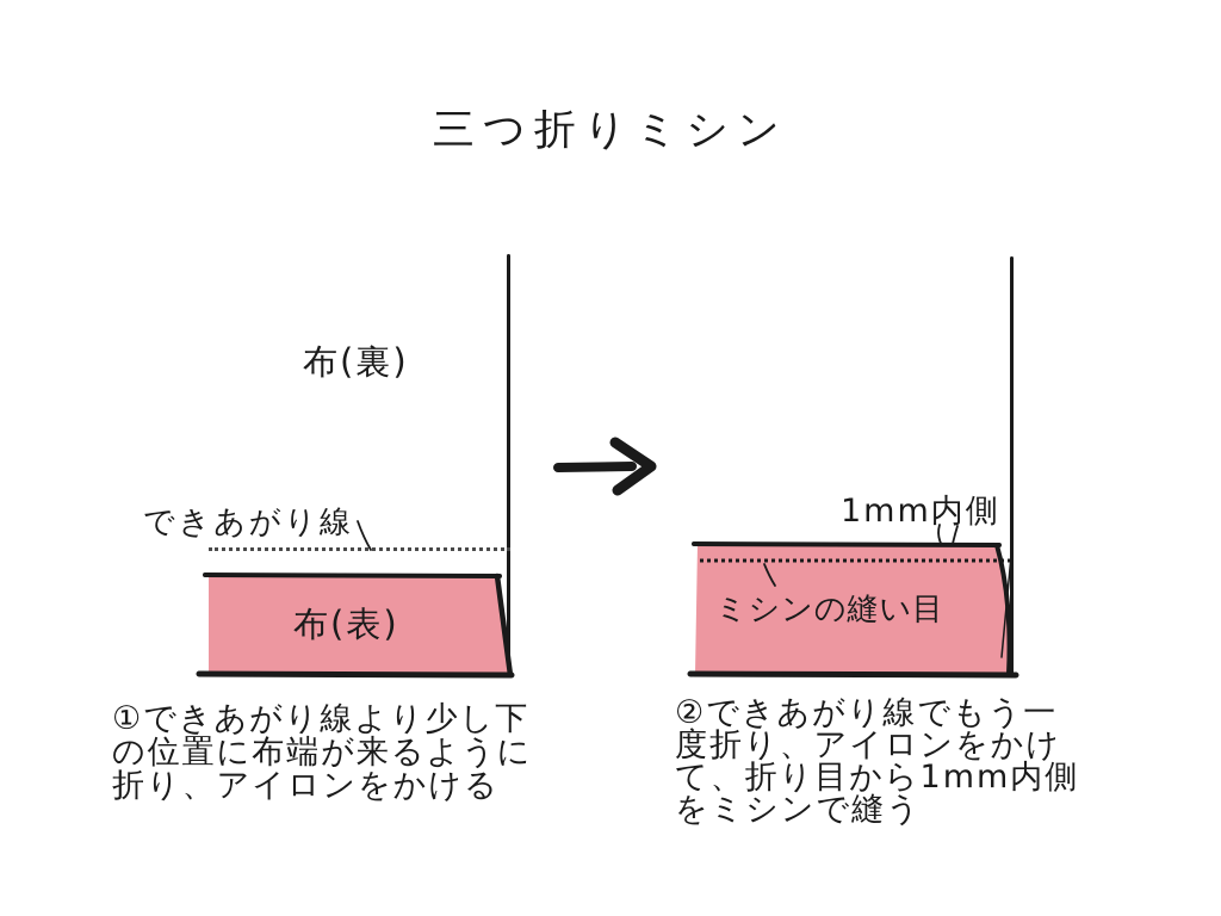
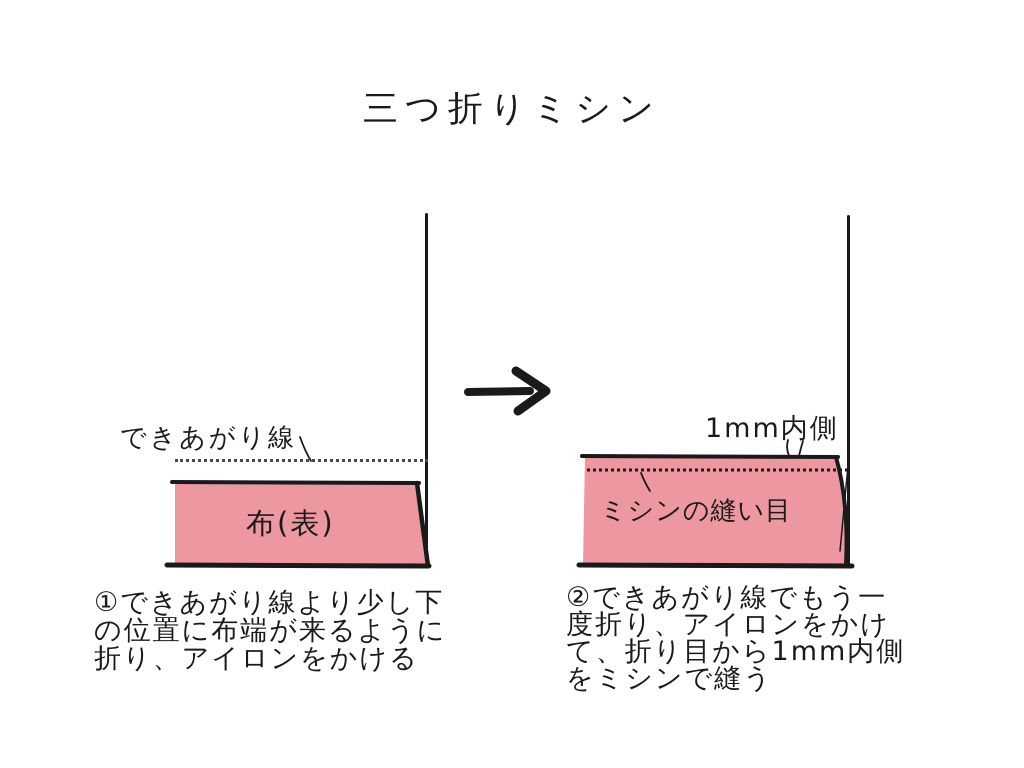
  三つ折りミシン
- 布(裏)
  できあがり線
  布(表)
  ①できあがり線より少し下
  の位置に布端が来るように
  折り、アイロンをかける
  1mm内側
  ミシンの縫い目
  ②できあがり線でもう一
  度折り、アイロンをかけ
  て、折り目から1mm内側
  をミシンで縫う
